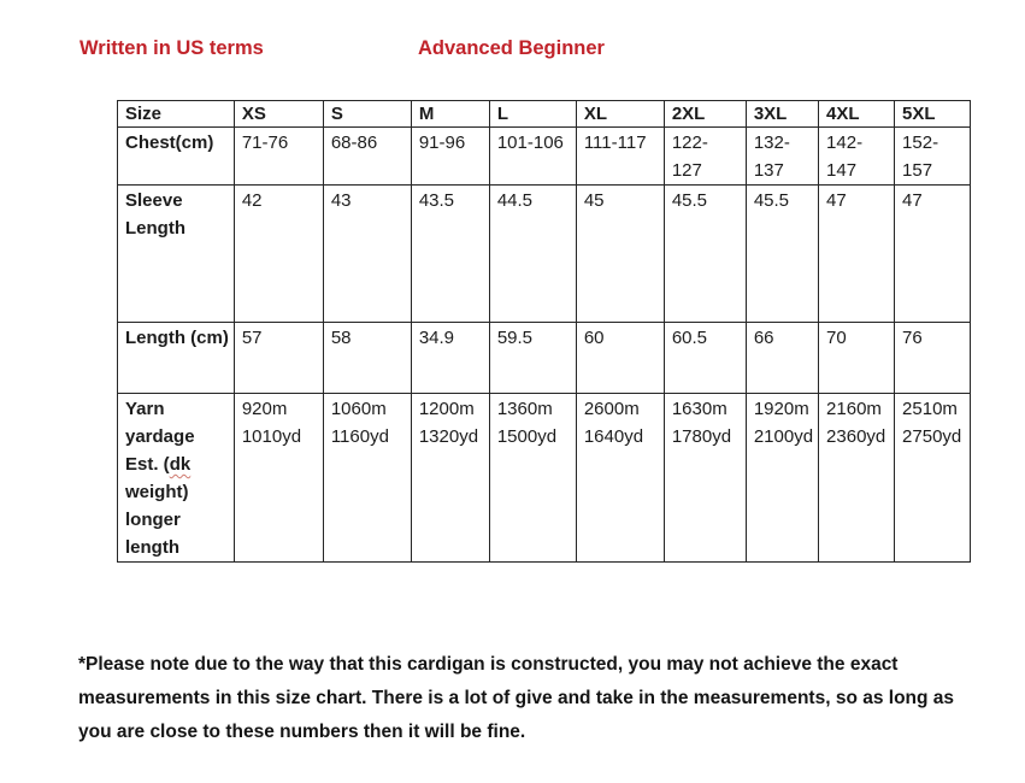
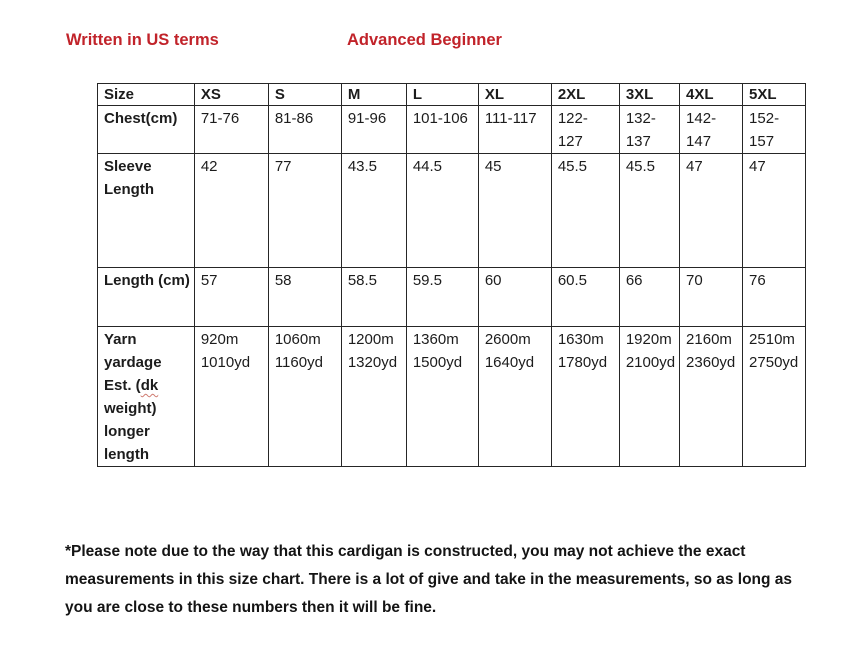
  Written in US terms
  Advanced Beginner
  Size	XS	S	M	L	XL	2XL	3XL	4XL	5XL
- Chest(cm)	71-76	68-86	91-96	101-106	111-117	122- 127	132- 137	142- 147	152- 157
+ Chest(cm)	71-76	81-86	91-96	101-106	111-117	122- 127	132- 137	142- 147	152- 157
- Sleeve Length	42	43	43.5	44.5	45	45.5	45.5	47	47
+ Sleeve Length	42	77	43.5	44.5	45	45.5	45.5	47	47
- Length (cm)	57	58	34.9	59.5	60	60.5	66	70	76
+ Length (cm)	57	58	58.5	59.5	60	60.5	66	70	76
  Yarn yardage Est. (dk weight) longer length	920m 1010yd	1060m 1160yd	1200m 1320yd	1360m 1500yd	2600m 1640yd	1630m 1780yd	1920m 2100yd	2160m 2360yd	2510m 2750yd
  *Please note due to the way that this cardigan is constructed, you may not achieve the exact
  measurements in this size chart. There is a lot of give and take in the measurements, so as long as
  you are close to these numbers then it will be fine.
